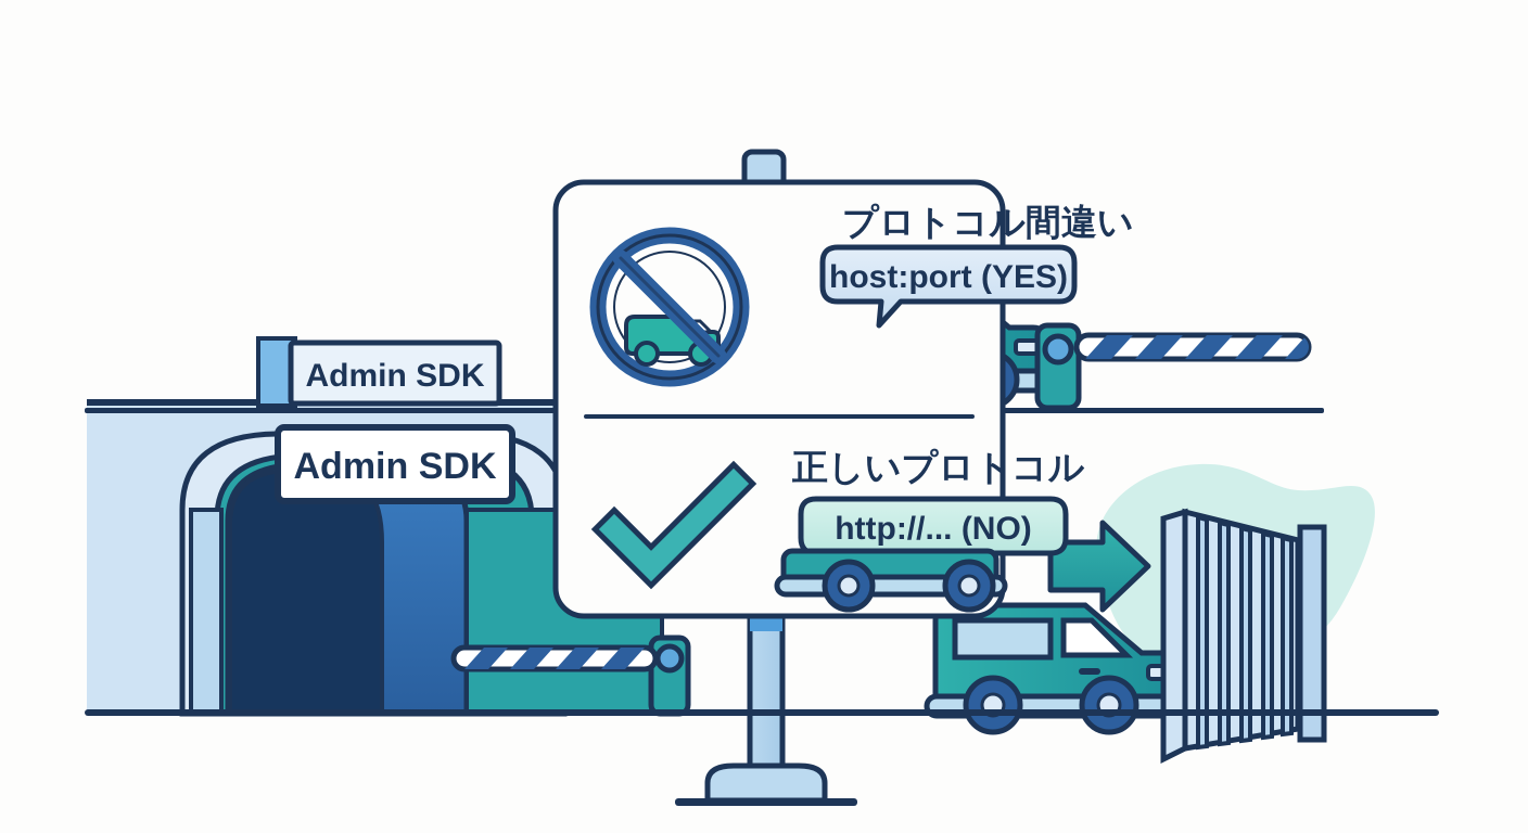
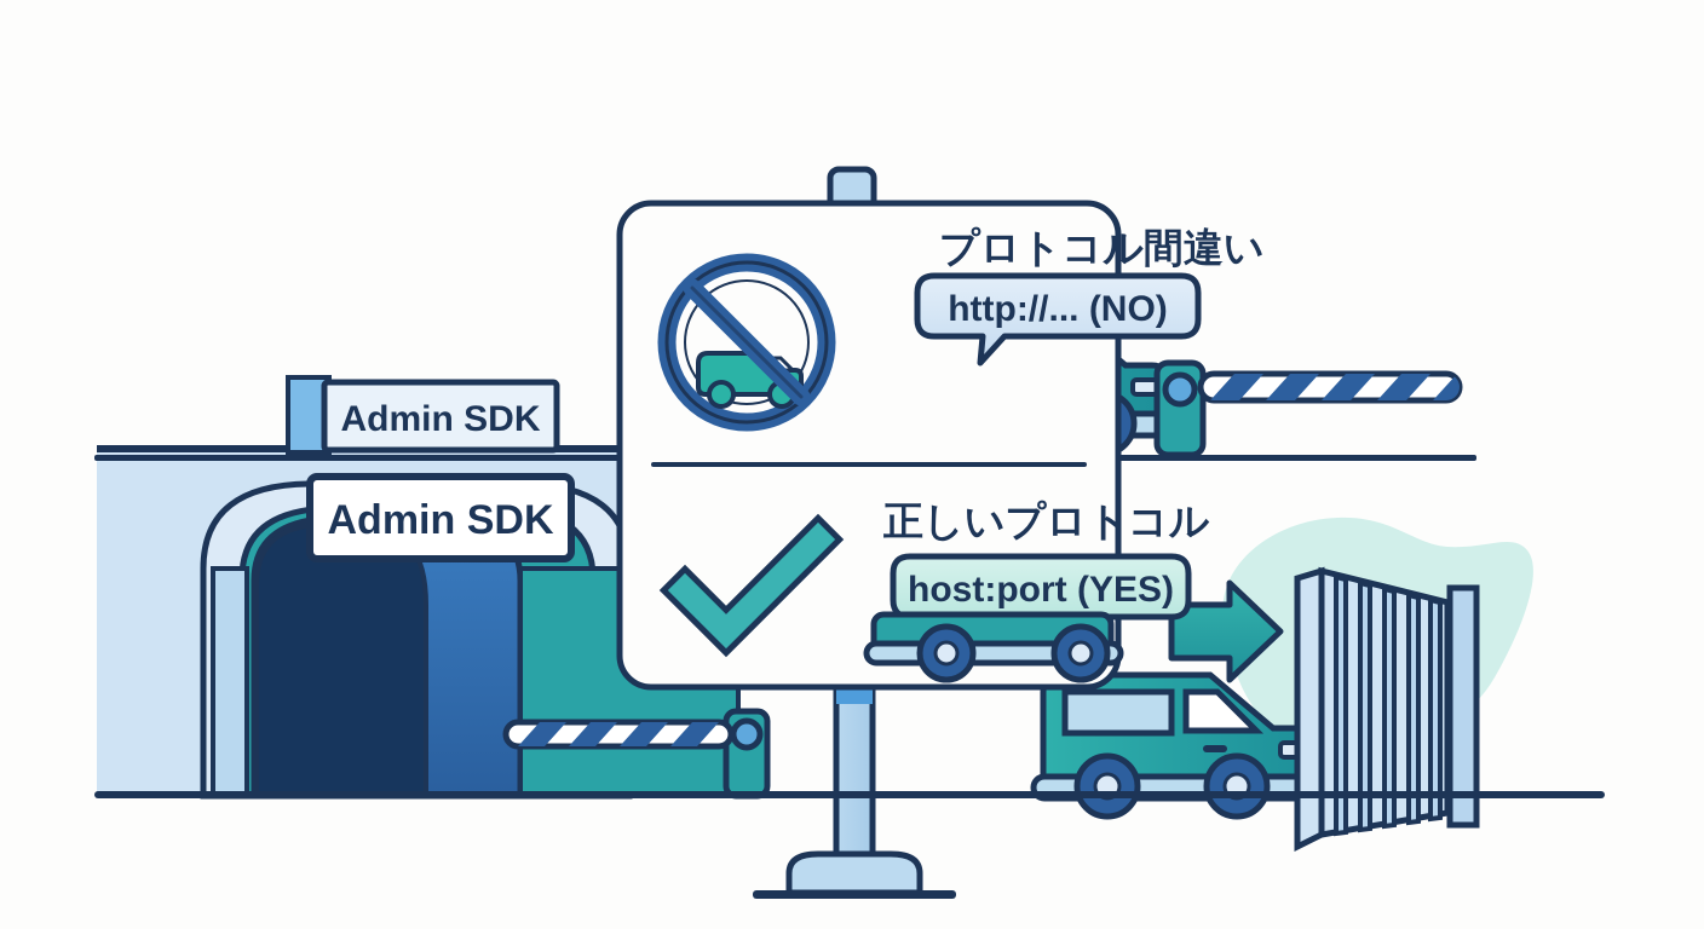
  プロトコル間違い
- host:port (YES)
+ http://... (NO)
  正しいプロトコル
- http://... (NO)
+ host:port (YES)
  Admin SDK
  Admin SDK
